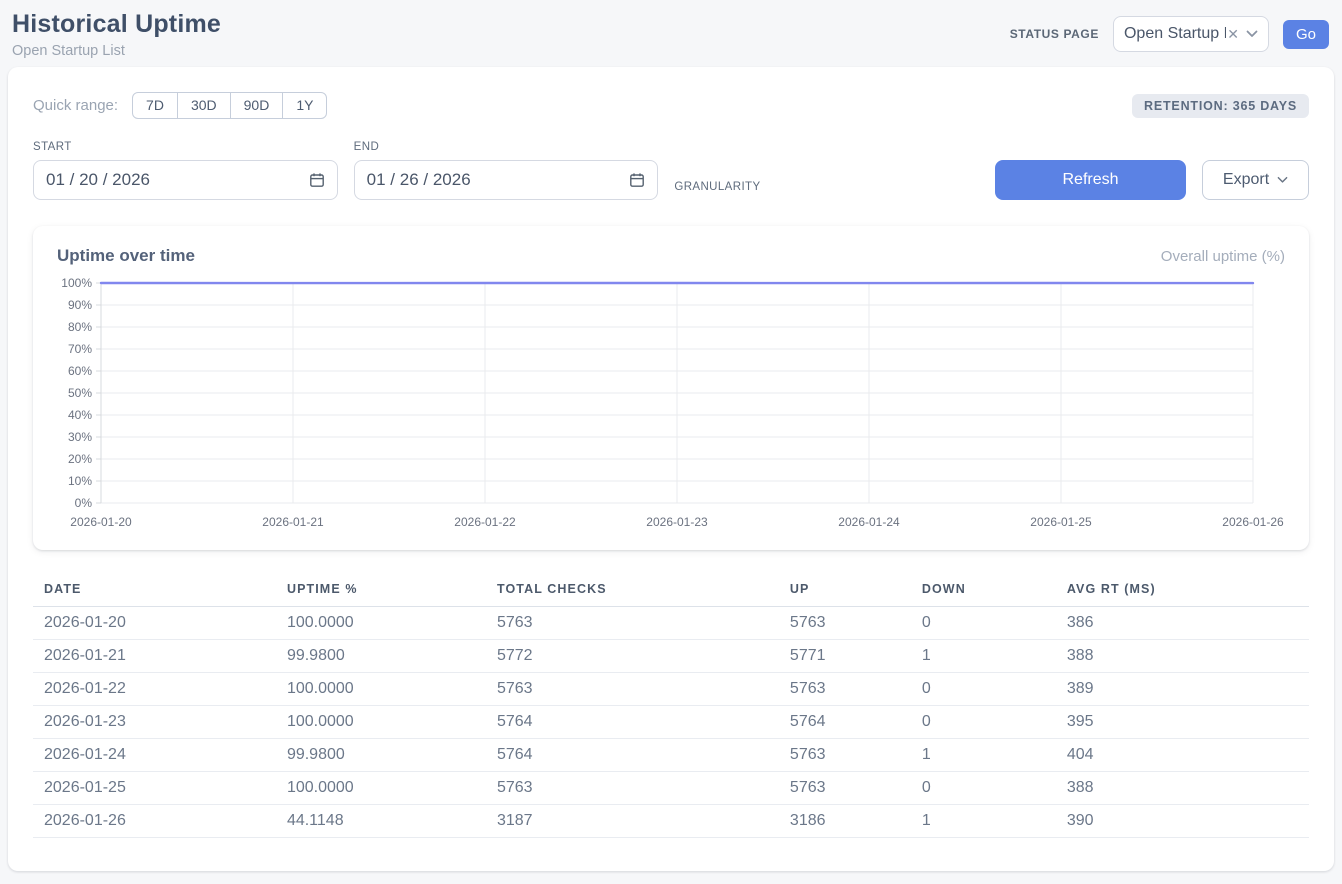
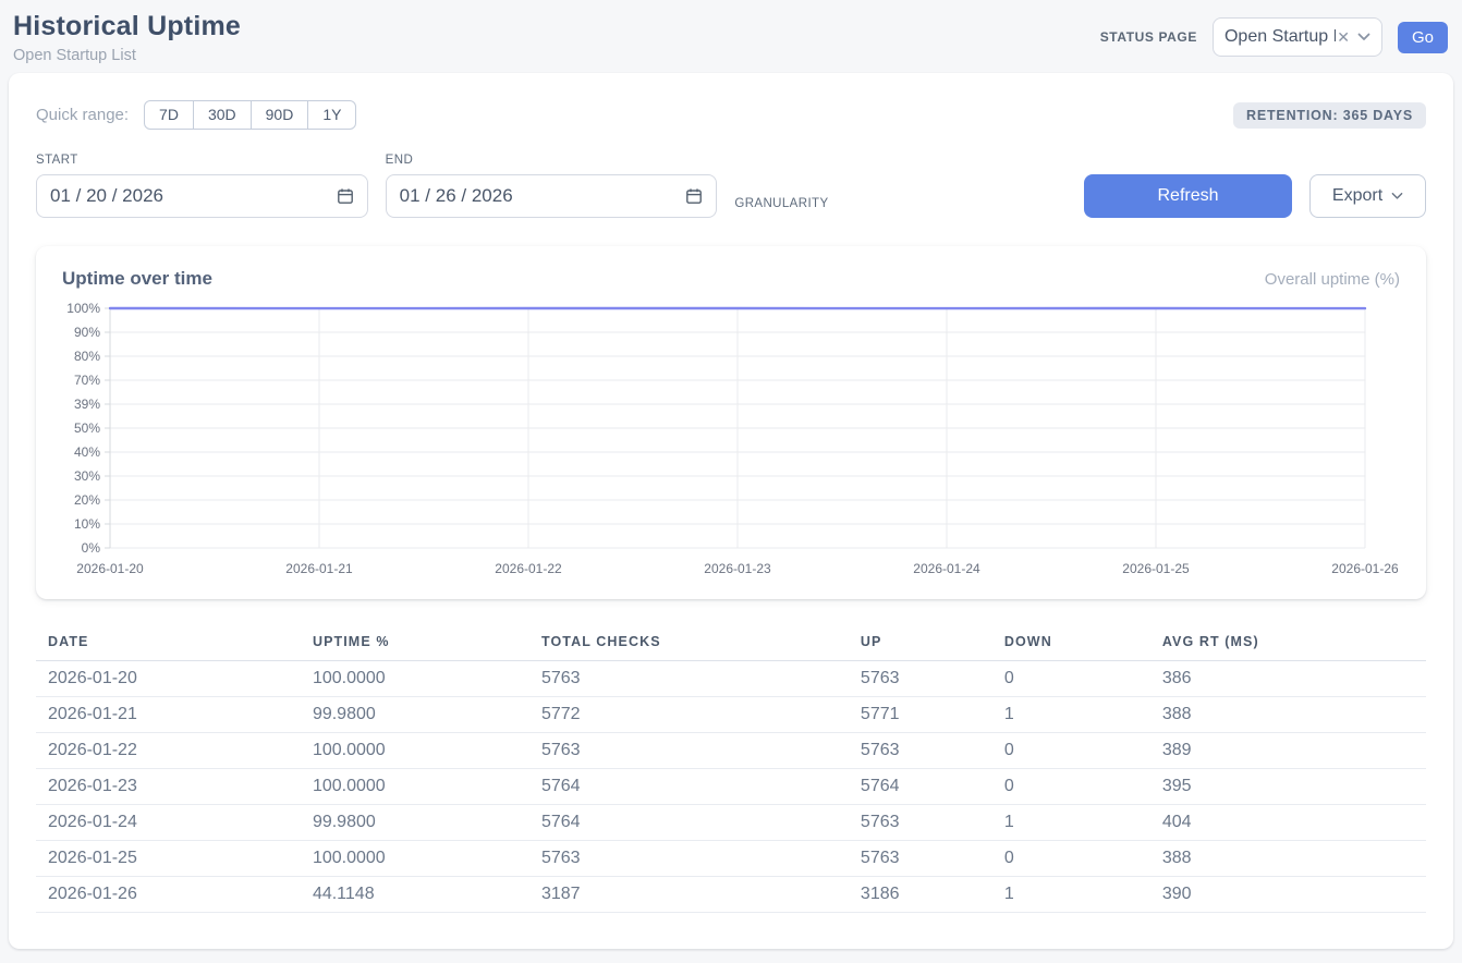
  Historical Uptime
  Open Startup List
  STATUS PAGE
  Open Startup
  ✕
  Go
  Quick range:
  7D
  30D
  90D
  1Y
  RETENTION: 365 DAYS
  START
  01 / 20 / 2026
  END
  01 / 26 / 2026
  GRANULARITY
  Refresh
  Export
  Uptime over time
  Overall uptime (%)
  0%
  10%
  20%
  30%
  40%
  50%
- 60%
+ 39%
  70%
  80%
  90%
  100%
  2026-01-20
  2026-01-21
  2026-01-22
  2026-01-23
  2026-01-24
  2026-01-25
  2026-01-26
  DATE	UPTIME %	TOTAL CHECKS	UP	DOWN	AVG RT (MS)
  2026-01-20	100.0000	5763	5763	0	386
  2026-01-21	99.9800	5772	5771	1	388
  2026-01-22	100.0000	5763	5763	0	389
  2026-01-23	100.0000	5764	5764	0	395
  2026-01-24	99.9800	5764	5763	1	404
  2026-01-25	100.0000	5763	5763	0	388
  2026-01-26	44.1148	3187	3186	1	390
